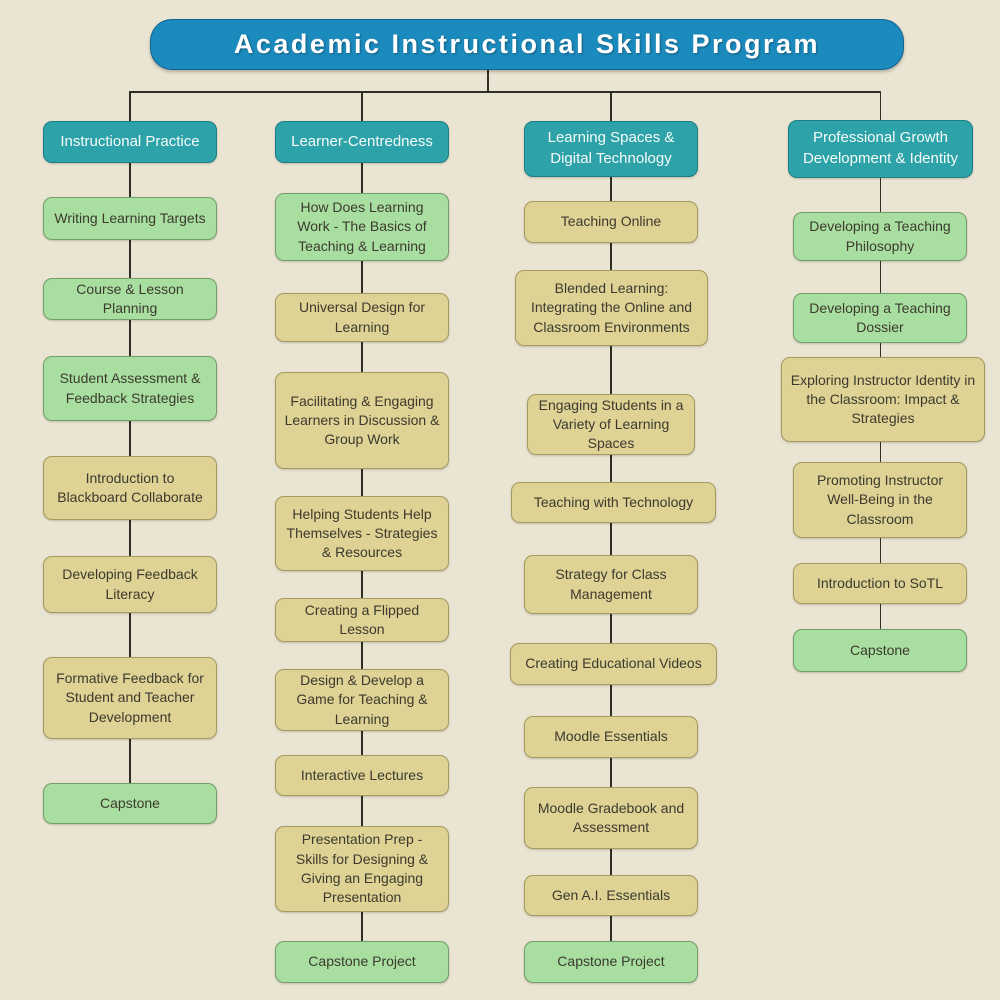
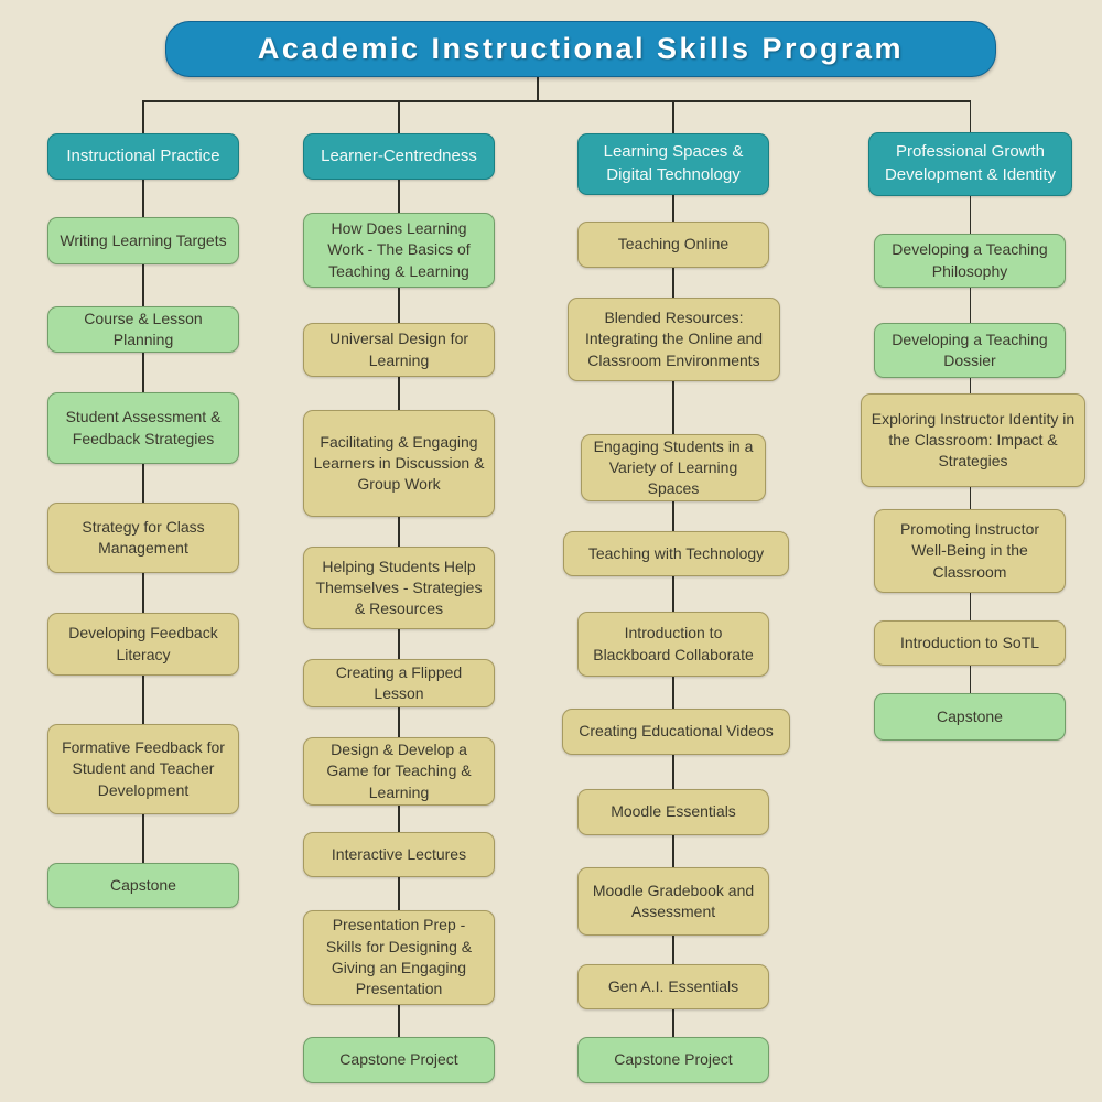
  Academic Instructional Skills Program
  Instructional Practice
  Writing Learning Targets
  Course & Lesson Planning
  Student Assessment & Feedback Strategies
- Introduction to Blackboard Collaborate
+ Strategy for Class Management
  Developing Feedback Literacy
  Formative Feedback for Student and Teacher Development
  Capstone
  Learner-Centredness
  How Does Learning Work - The Basics of Teaching & Learning
  Universal Design for Learning
  Facilitating & Engaging Learners in Discussion & Group Work
  Helping Students Help Themselves - Strategies & Resources
  Creating a Flipped Lesson
  Design & Develop a Game for Teaching & Learning
  Interactive Lectures
  Presentation Prep - Skills for Designing & Giving an Engaging Presentation
  Capstone Project
  Learning Spaces & Digital Technology
  Teaching Online
- Blended Learning: Integrating the Online and Classroom Environments
+ Blended Resources: Integrating the Online and Classroom Environments
  Engaging Students in a Variety of Learning Spaces
  Teaching with Technology
- Strategy for Class Management
+ Introduction to Blackboard Collaborate
  Creating Educational Videos
  Moodle Essentials
  Moodle Gradebook and Assessment
  Gen A.I. Essentials
  Capstone Project
  Professional Growth Development & Identity
  Developing a Teaching Philosophy
  Developing a Teaching Dossier
  Exploring Instructor Identity in the Classroom: Impact & Strategies
  Promoting Instructor Well-Being in the Classroom
  Introduction to SoTL
  Capstone
